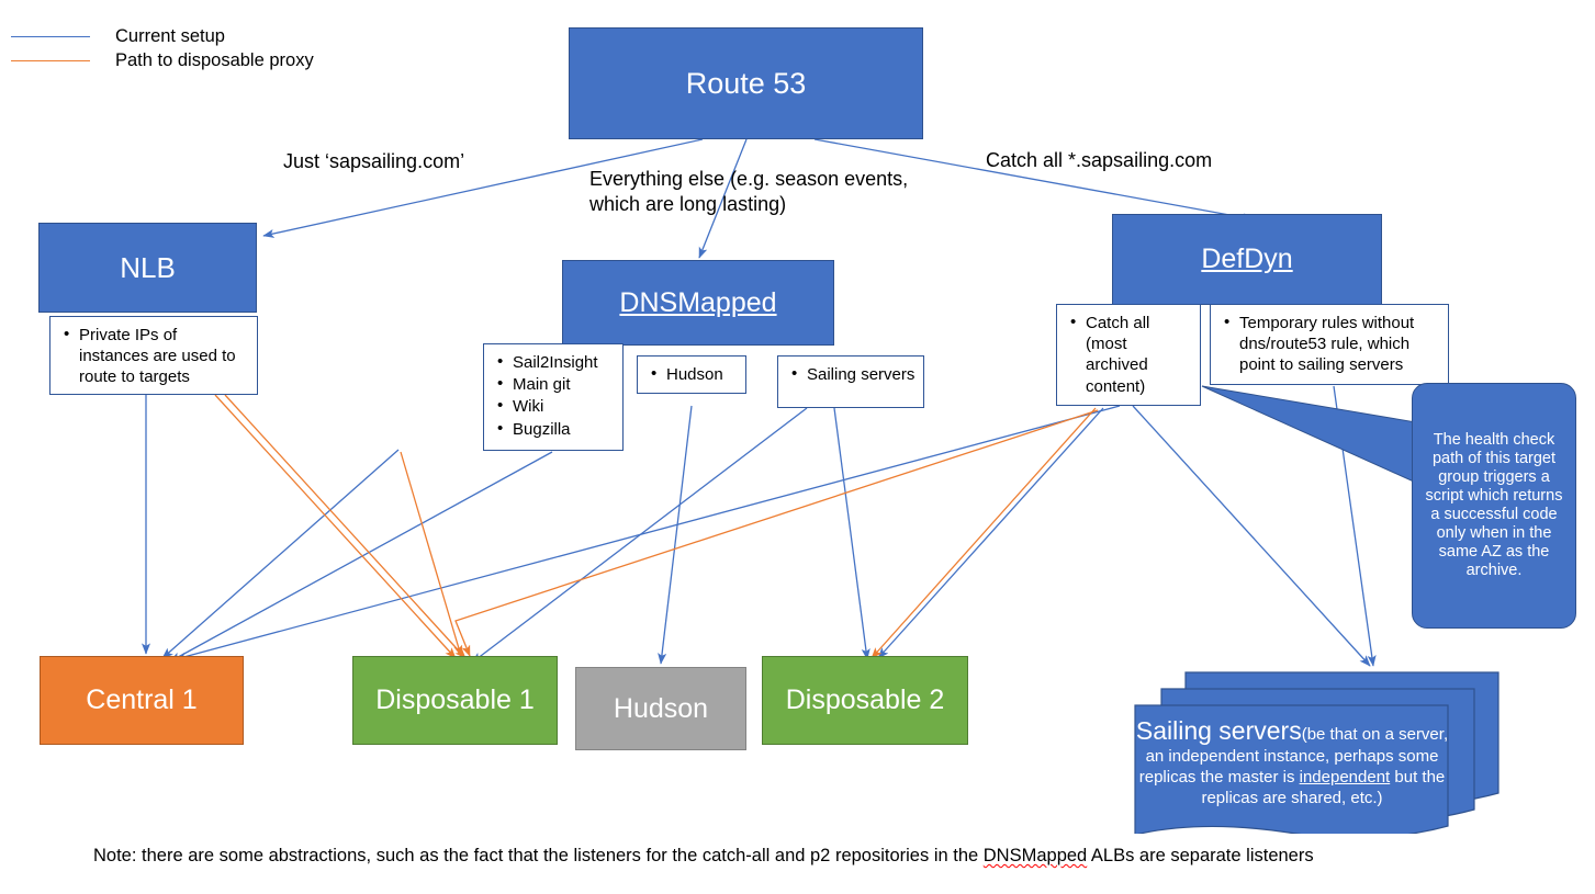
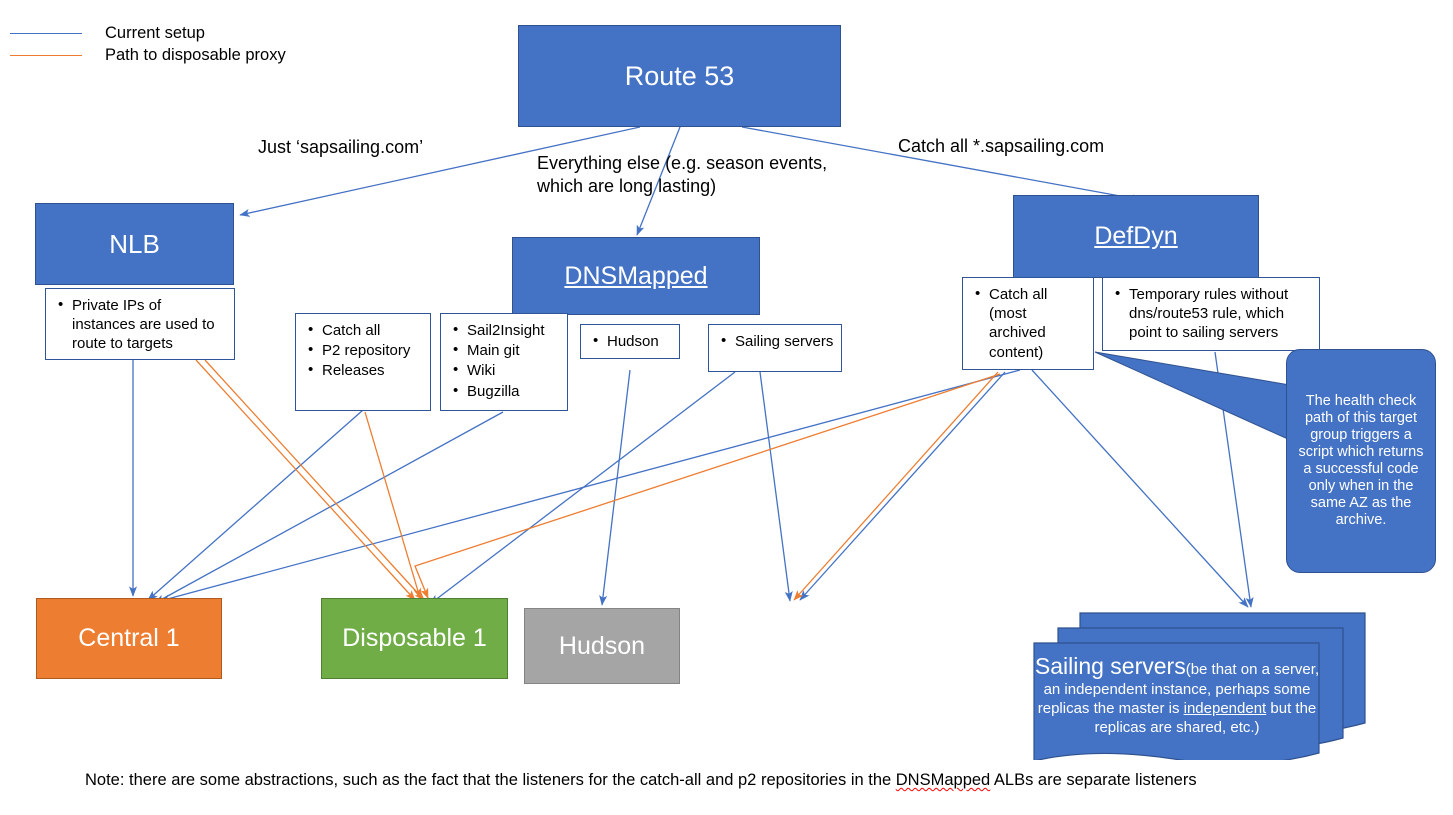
  Current setup
  Path to disposable proxy
  Just ‘sapsailing.com’
  Everything else (e.g. season events,
  which are long lasting)
  Catch all *.sapsailing.com
  Route 53
  NLB
  DNSMapped
  DefDyn
  Private IPs of instances are used to route to targets
+ Catch all
+ P2 repository
+ Releases
  Sail2Insight
  Main git
  Wiki
  Bugzilla
  Hudson
  Sailing servers
  Catch all (most archived content)
  Temporary rules without dns/route53 rule, which point to sailing servers
  The health check path of this target group triggers a script which returns a successful code only when in the same AZ as the archive.
  Central 1
  Disposable 1
  Hudson
- Disposable 2
  Sailing servers(be that on a server, an independent instance, perhaps some replicas the master is independent but the replicas are shared, etc.)
  Note: there are some abstractions, such as the fact that the listeners for the catch-all and p2 repositories in the DNSMapped ALBs are separate listeners
